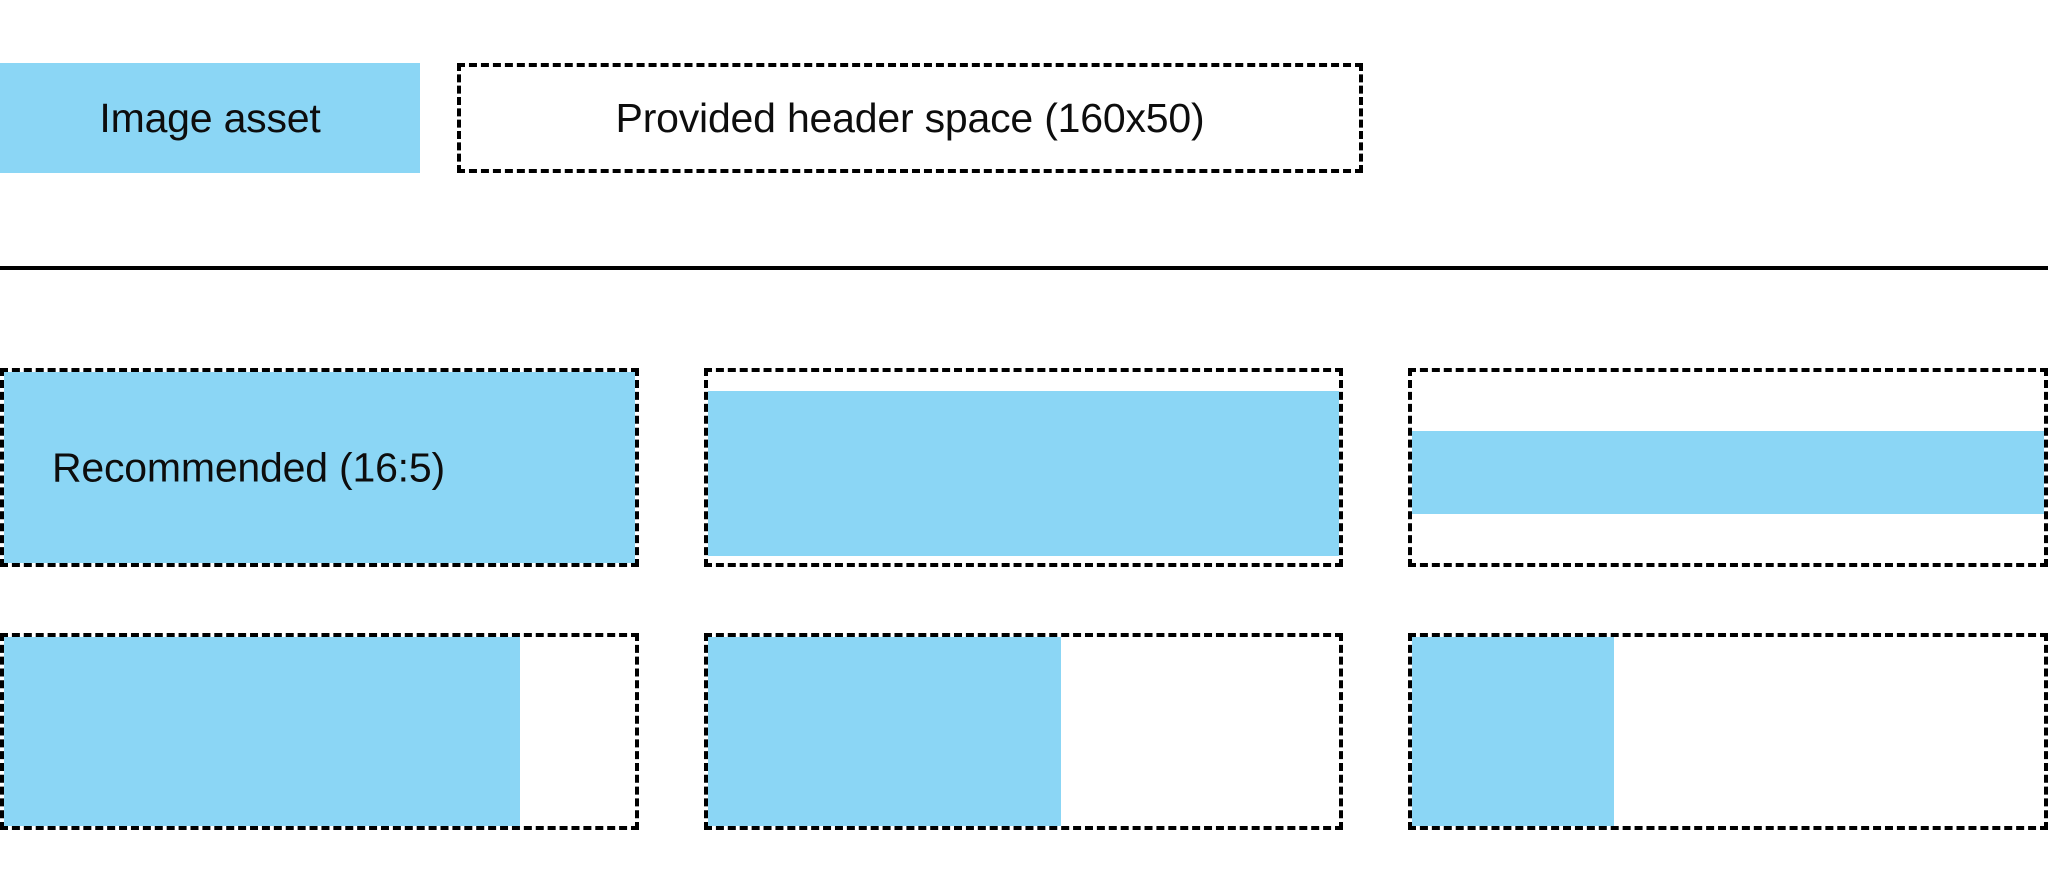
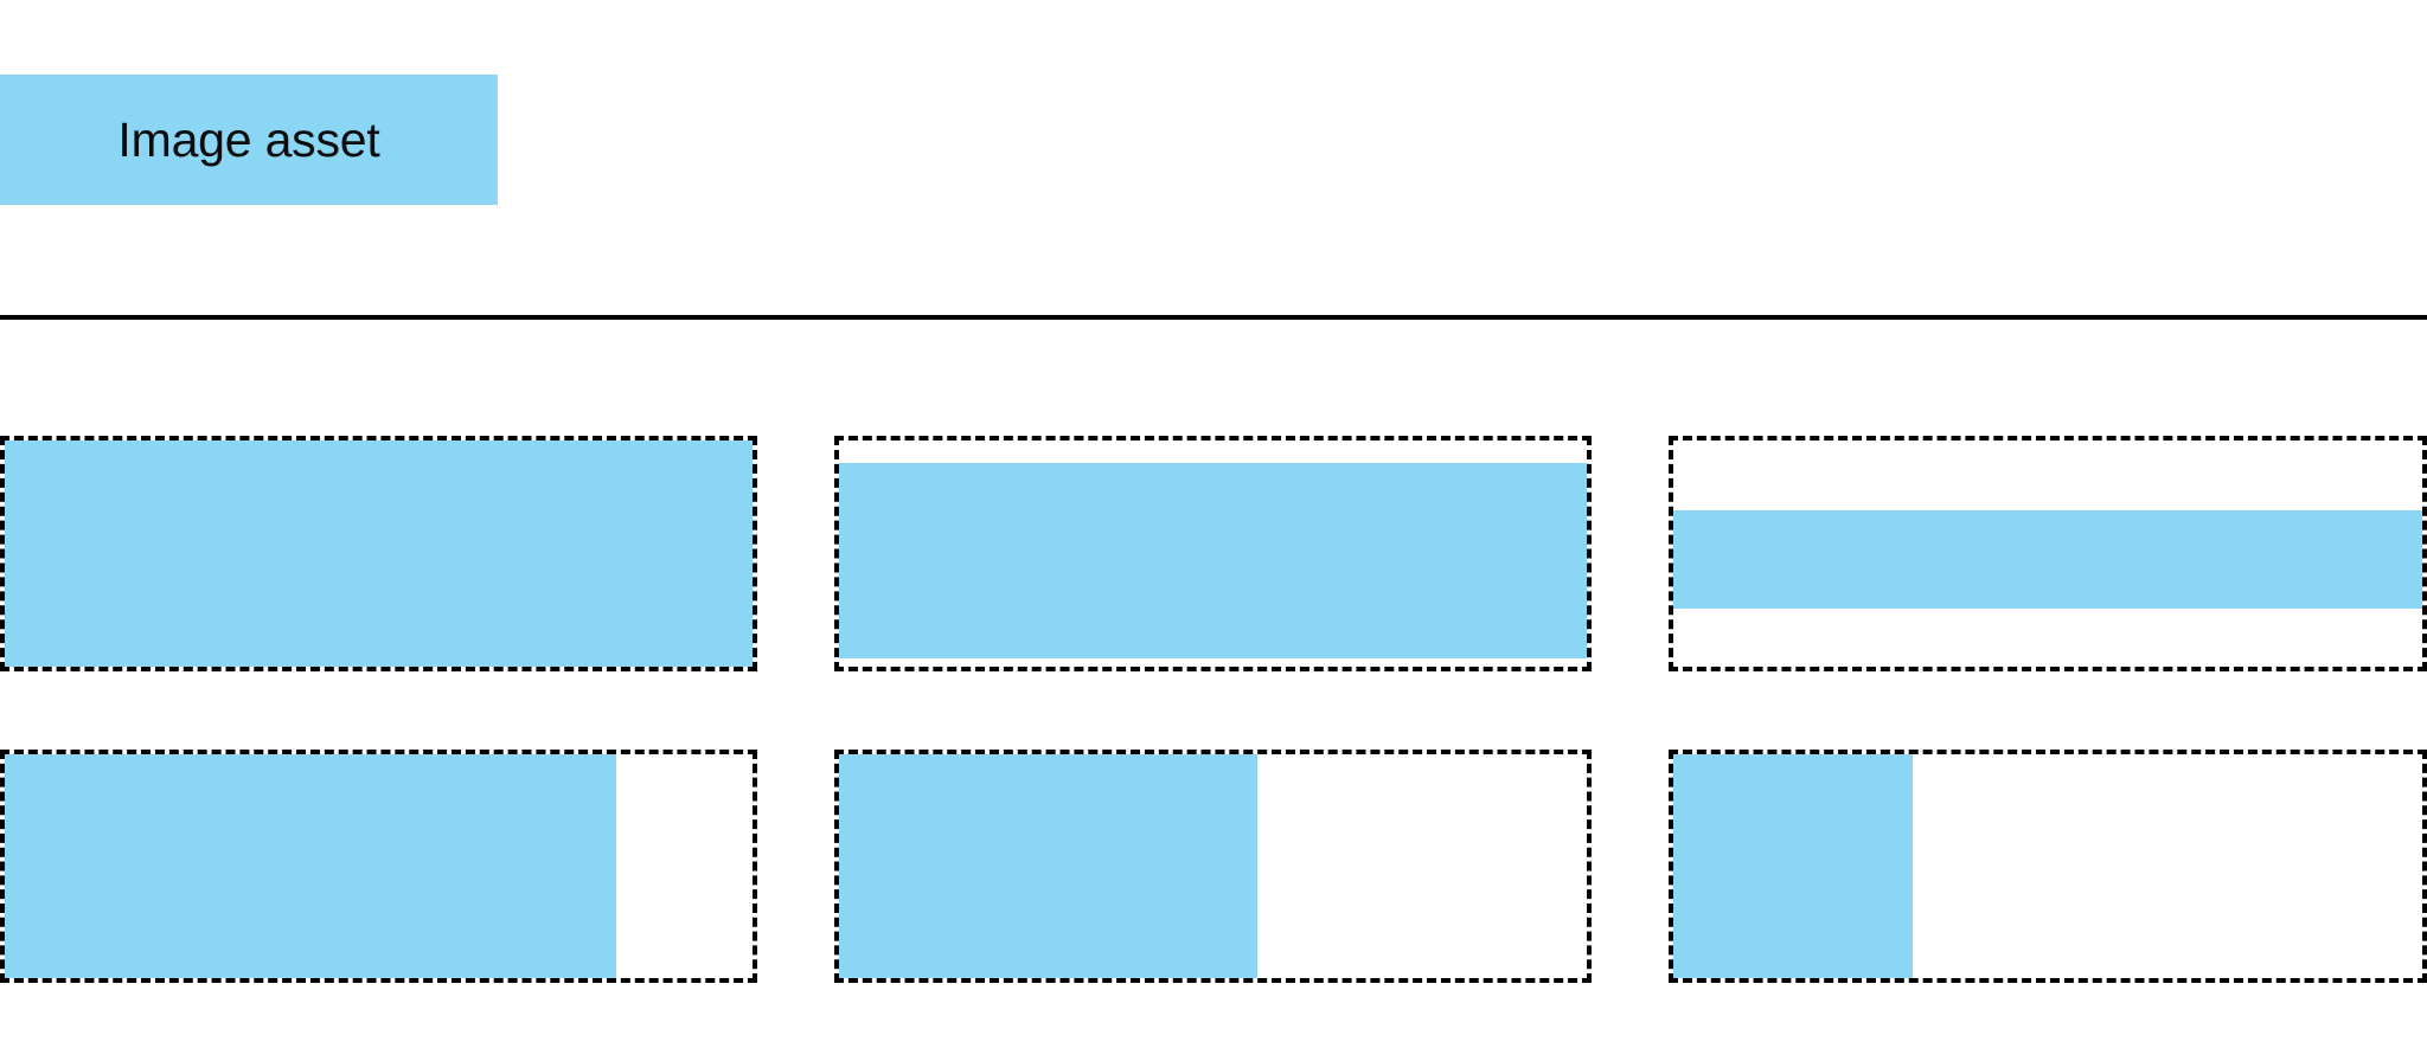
  Image asset
- Provided header space (160x50)
- Recommended (16:5)
